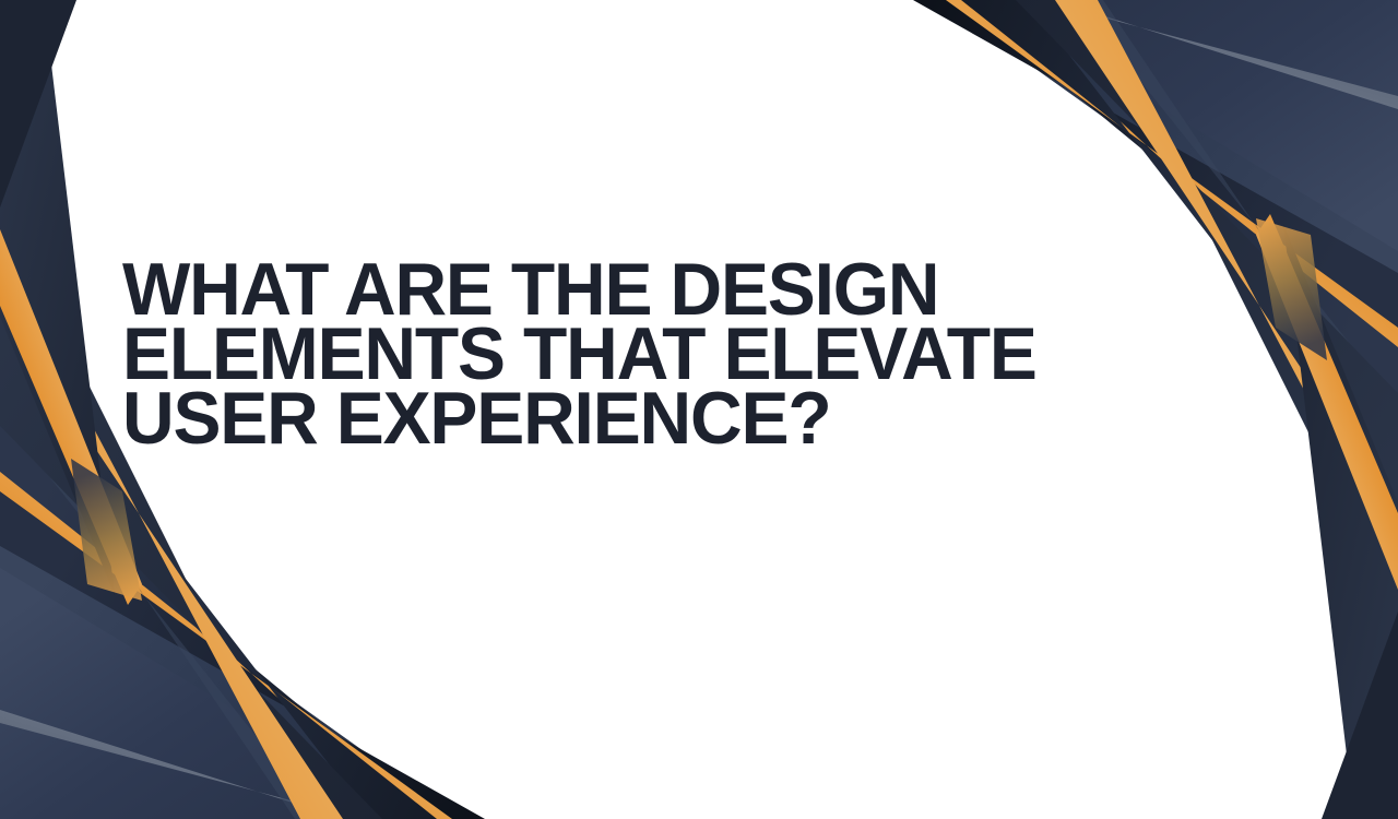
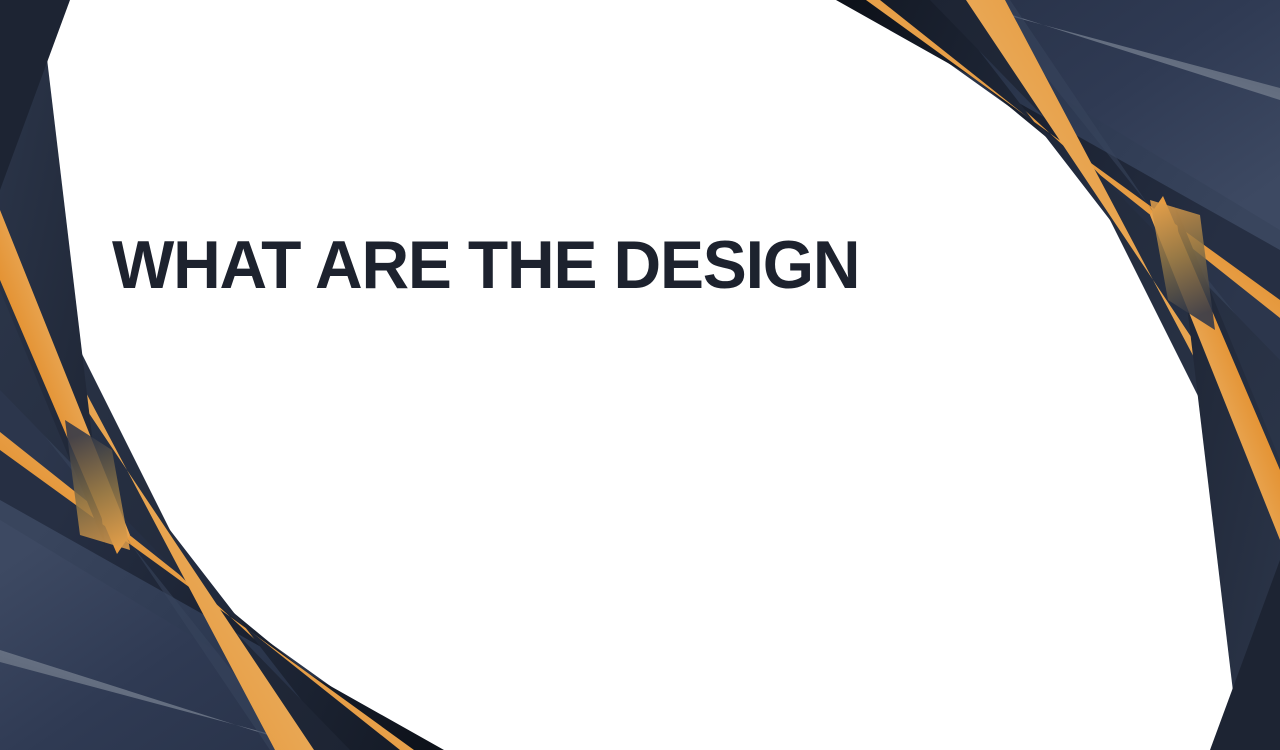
  WHAT ARE THE DESIGN
- ELEMENTS THAT ELEVATE
- USER EXPERIENCE?
